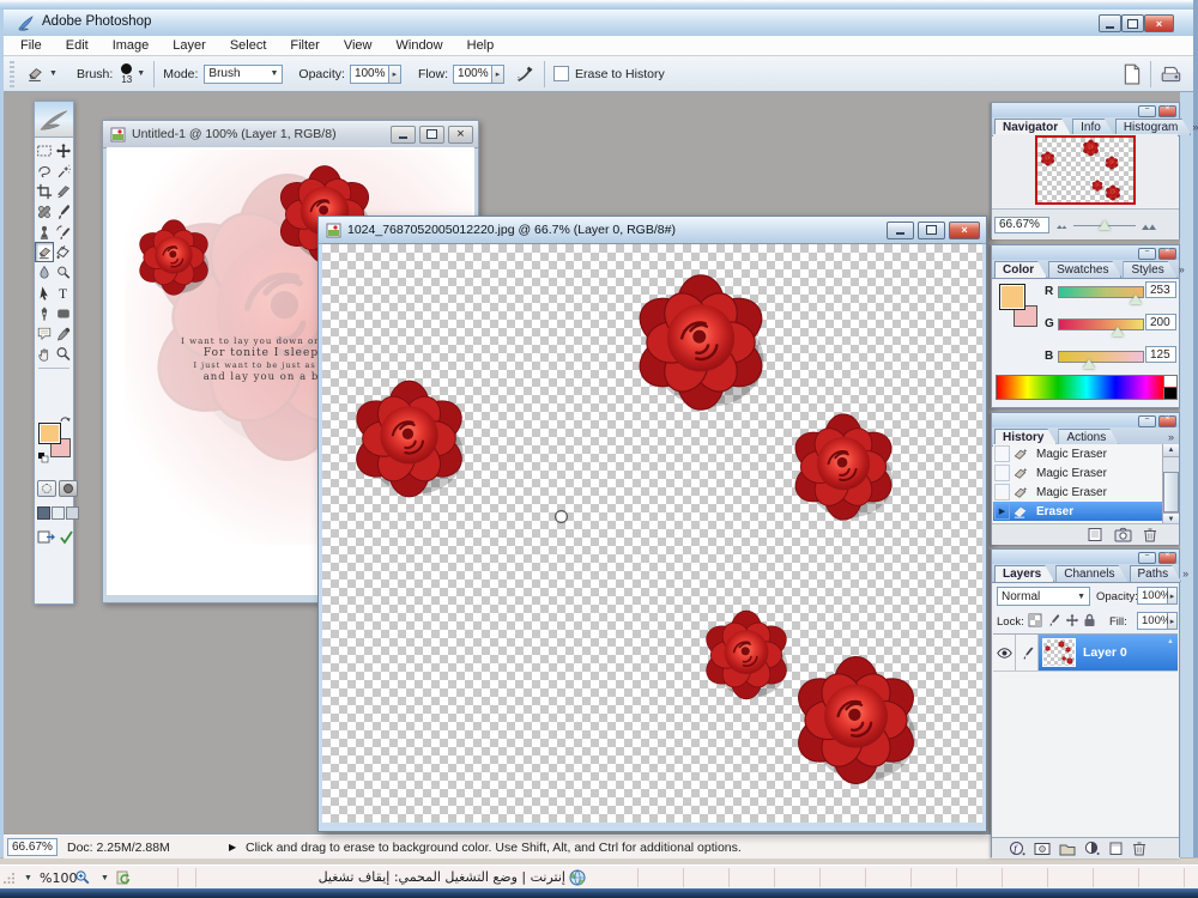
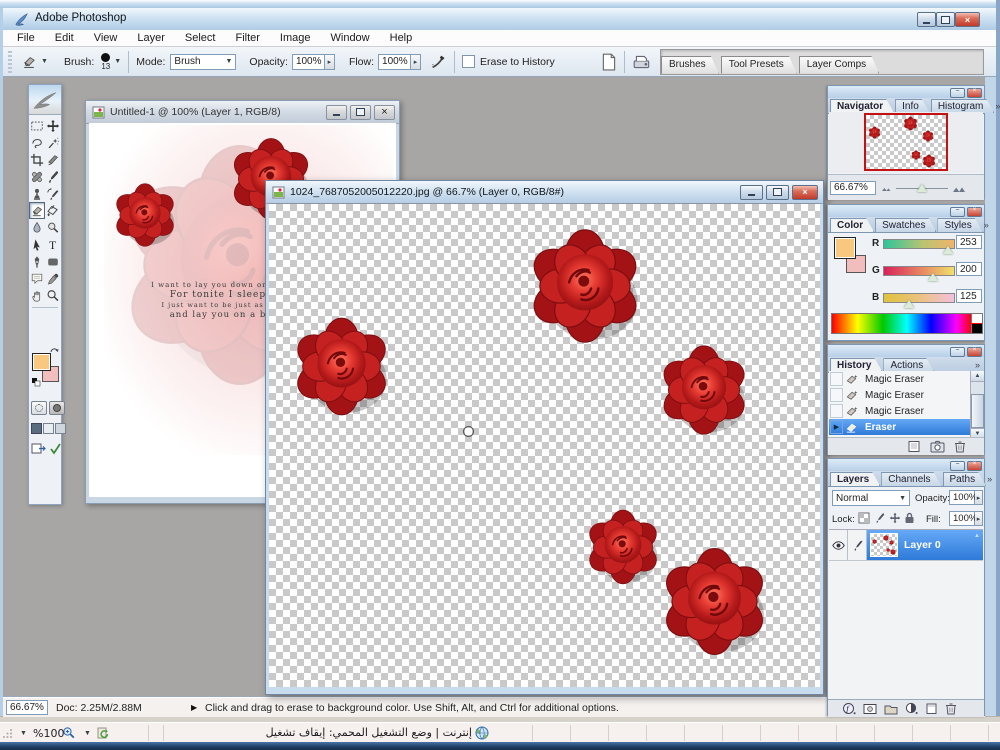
  Adobe Photoshop
  ×
  File
  Edit
- Image
+ View
  Layer
  Select
  Filter
- View
+ Image
  Window
  Help
  Brush:
  13
  Mode:
  Brush
  Opacity:
  100%
  Flow:
  100%
  Erase to History
+ Brushes
+ Tool Presets
+ Layer Comps
  Untitled-1 @ 100% (Layer 1, RGB/8)
  ×
  I want to lay you down o
  For tonite I sleep
  I just want to be just as
  and lay you on a b
  1024_7687052005012220.jpg @ 66.7% (Layer 0, RGB/8#)
  ×
  T
  66.67%
  Doc: 2.25M/2.88M
  ▶
  Click and drag to erase to background color. Use Shift, Alt, and Ctrl for additional options.
  Navigator
  Info
  Histogram
  »
  66.67%
  Color
  Swatches
  Styles
  »
  R
  253
  G
  200
  B
  125
  History
  Actions
  »
  Magic Eraser
  Magic Eraser
  Magic Eraser
  Eraser
  Layers
  Channels
  Paths
  »
  Normal
  Opacity
  100%
  Lock:
  Fill:
  100%
  Layer 0
  f
  %100
  إنترنت | وضع التشغيل المحمي: إيقاف تشغيل
